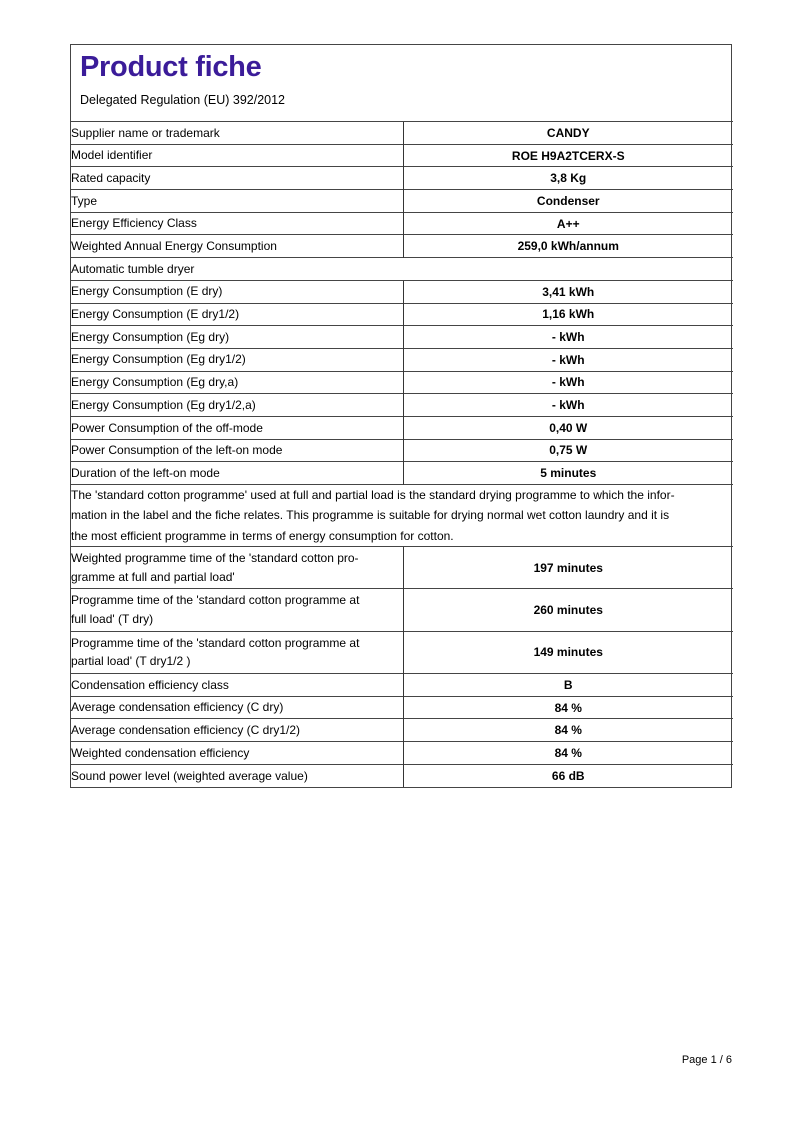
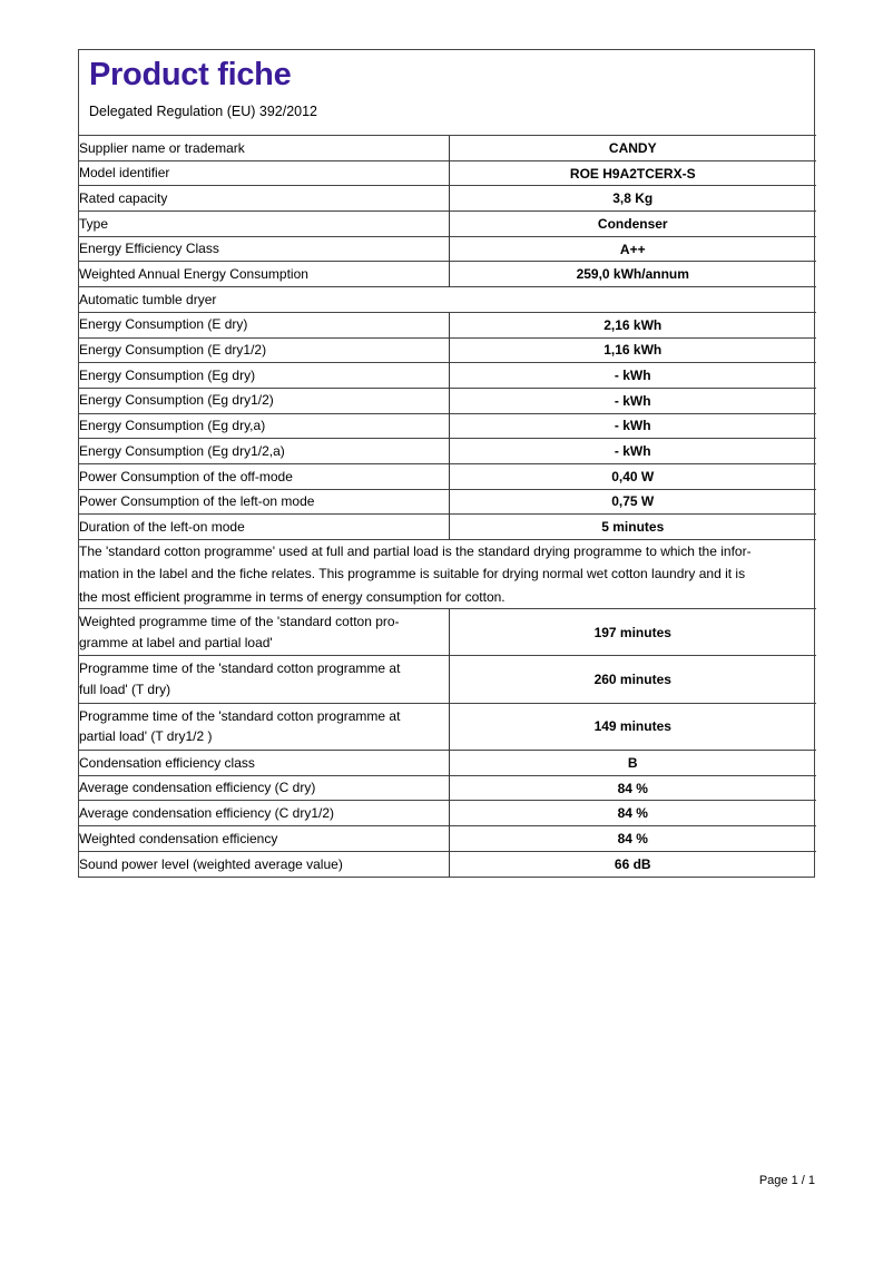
  Product fiche
  Delegated Regulation (EU) 392/2012
  Supplier name or trademark	CANDY
  Model identifier	ROE H9A2TCERX-S
  Rated capacity	3,8 Kg
  Type	Condenser
  Energy Efficiency Class	A++
  Weighted Annual Energy Consumption	259,0 kWh/annum
  Automatic tumble dryer
- Energy Consumption (E dry)	3,41 kWh
+ Energy Consumption (E dry)	2,16 kWh
  Energy Consumption (E dry1/2)	1,16 kWh
  Energy Consumption (Eg dry)	- kWh
  Energy Consumption (Eg dry1/2)	- kWh
  Energy Consumption (Eg dry,a)	- kWh
  Energy Consumption (Eg dry1/2,a)	- kWh
  Power Consumption of the off-mode	0,40 W
  Power Consumption of the left-on mode	0,75 W
  Duration of the left-on mode	5 minutes
  The 'standard cotton programme' used at full and partial load is the standard drying programme to which the infor- mation in the label and the fiche relates. This programme is suitable for drying normal wet cotton laundry and it is the most efficient programme in terms of energy consumption for cotton.
- Weighted programme time of the 'standard cotton pro- gramme at full and partial load'	197 minutes
+ Weighted programme time of the 'standard cotton pro- gramme at label and partial load'	197 minutes
  Programme time of the 'standard cotton programme at full load' (T dry)	260 minutes
  Programme time of the 'standard cotton programme at partial load' (T dry1/2 )	149 minutes
  Condensation efficiency class	B
  Average condensation efficiency (C dry)	84 %
  Average condensation efficiency (C dry1/2)	84 %
  Weighted condensation efficiency	84 %
  Sound power level (weighted average value)	66 dB
- Page 1 / 6
+ Page 1 / 1
